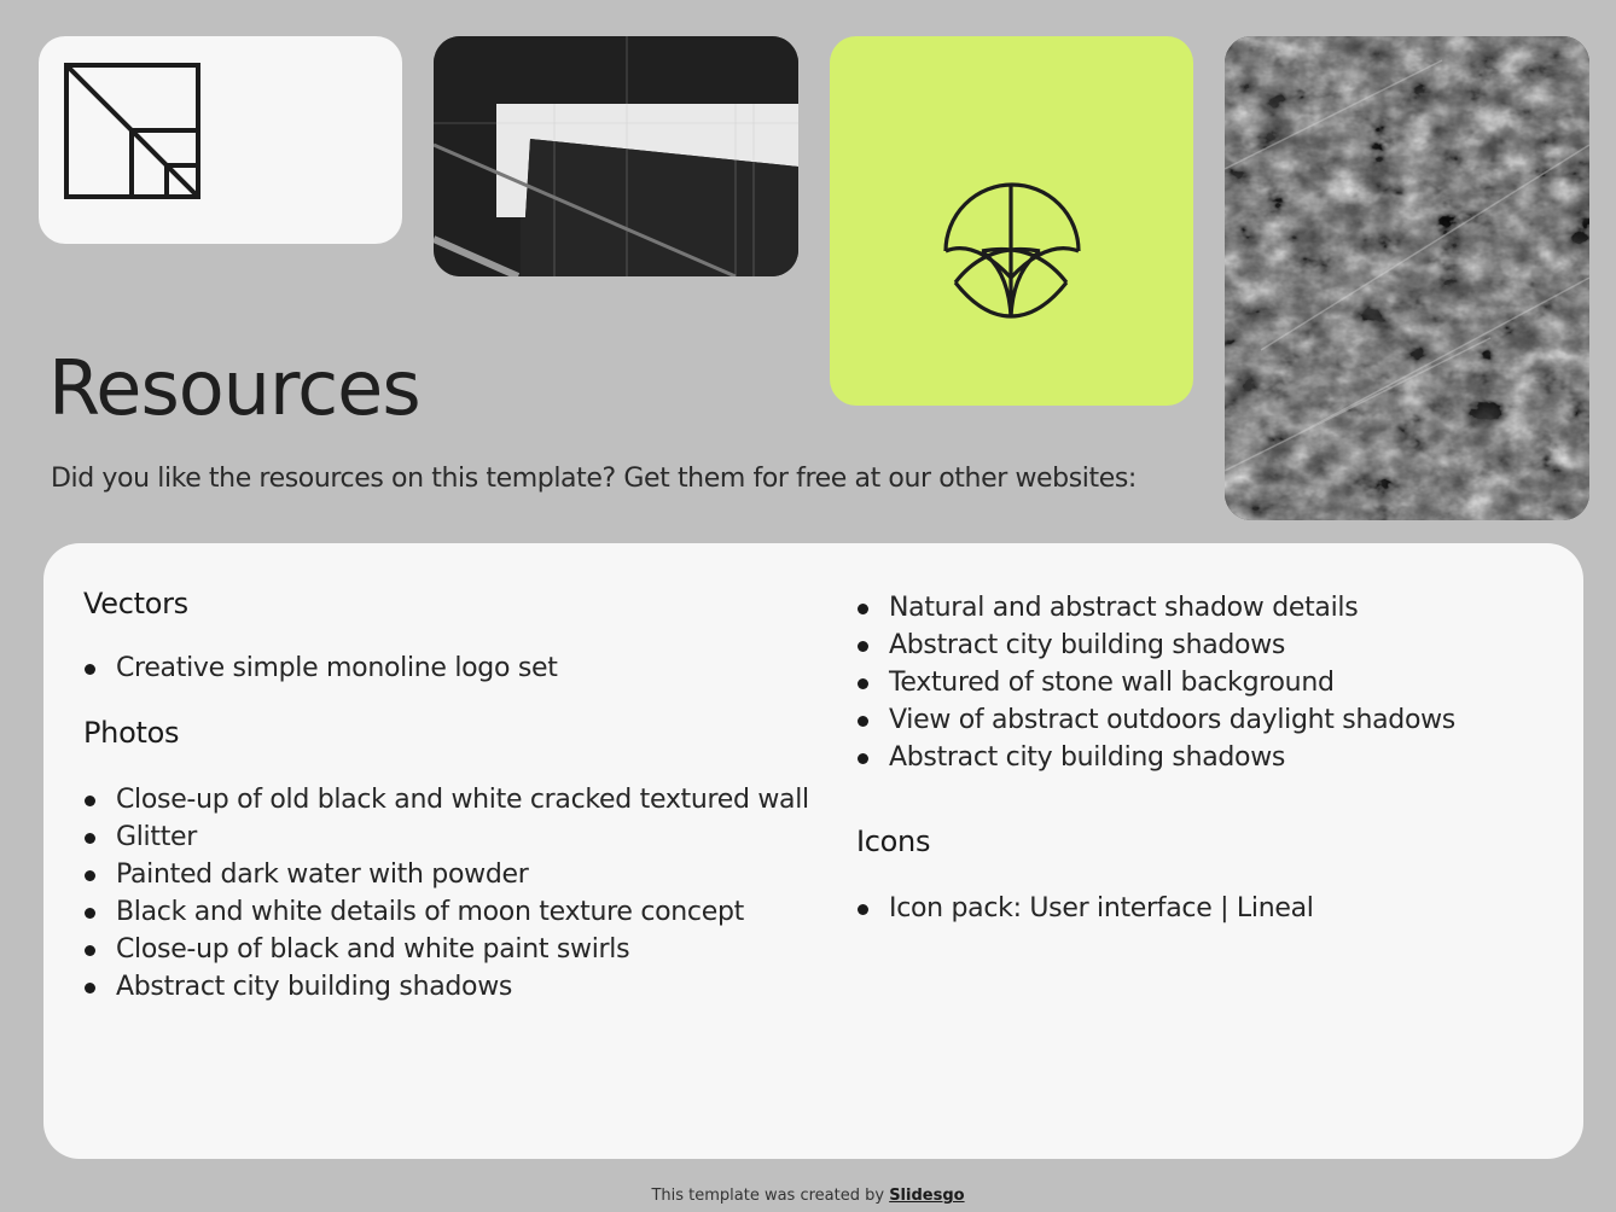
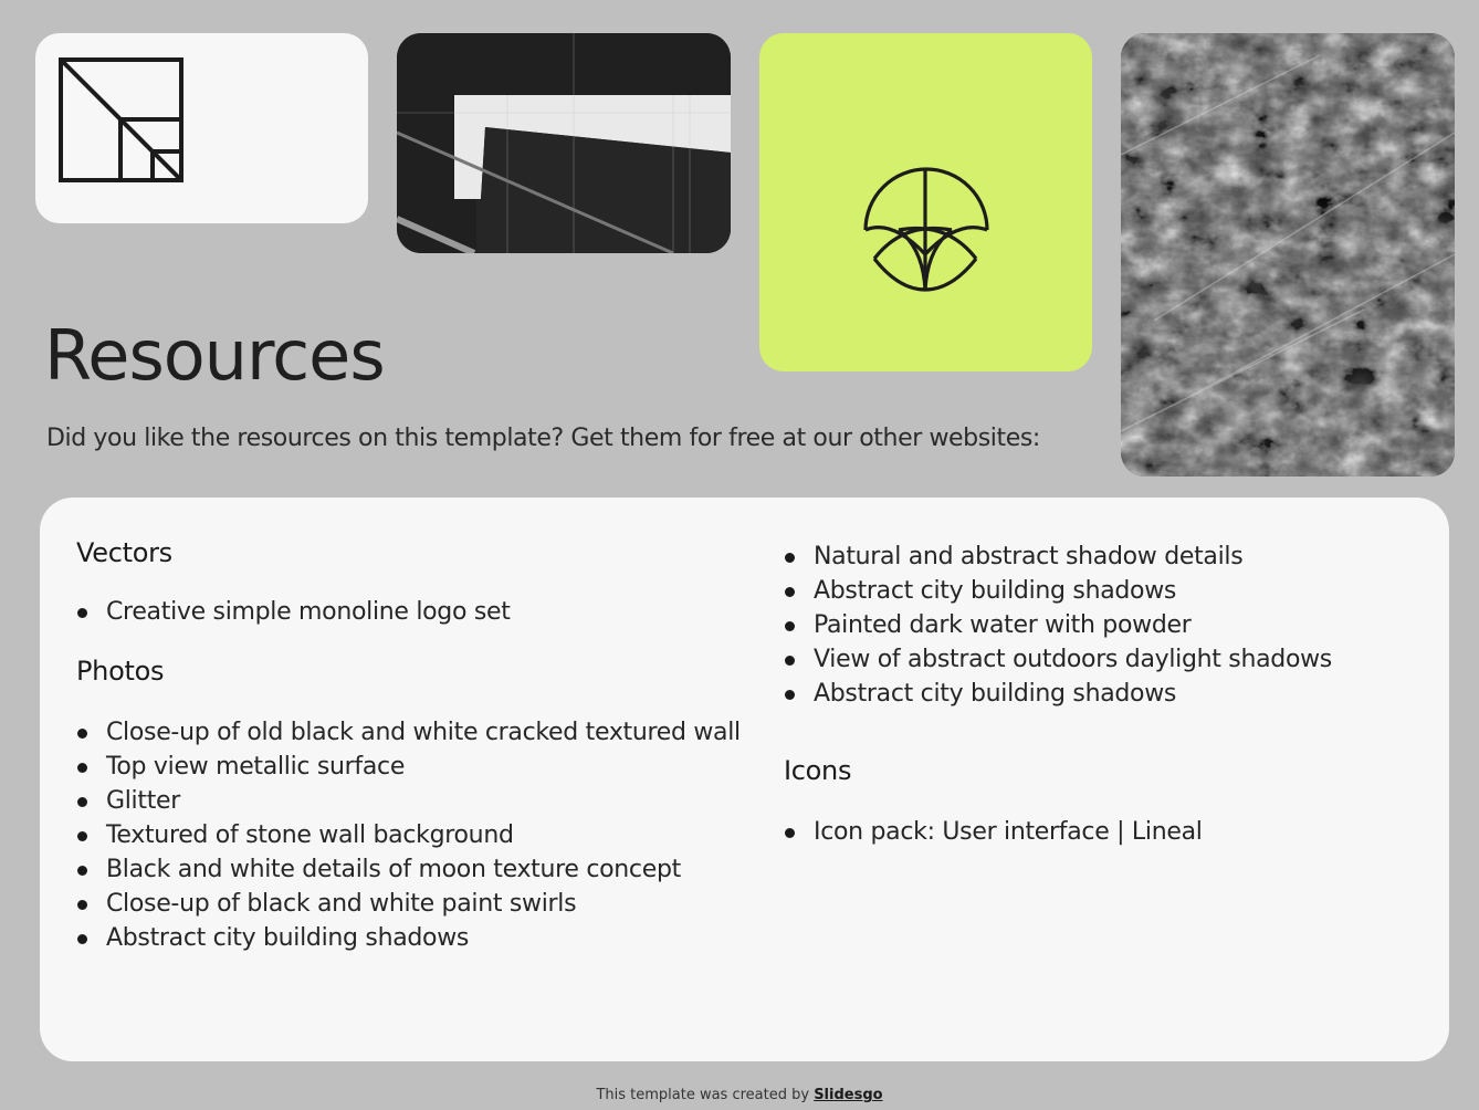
  Resources
  Did you like the resources on this template? Get them for free at our other websites:
  Vectors
  Creative simple monoline logo set
  Photos
  Close-up of old black and white cracked textured wall
+ Top view metallic surface
  Glitter
- Painted dark water with powder
+ Textured of stone wall background
  Black and white details of moon texture concept
  Close-up of black and white paint swirls
  Abstract city building shadows
  Natural and abstract shadow details
  Abstract city building shadows
- Textured of stone wall background
+ Painted dark water with powder
  View of abstract outdoors daylight shadows
  Abstract city building shadows
  Icons
  Icon pack: User interface | Lineal
  This template was created by Slidesgo
